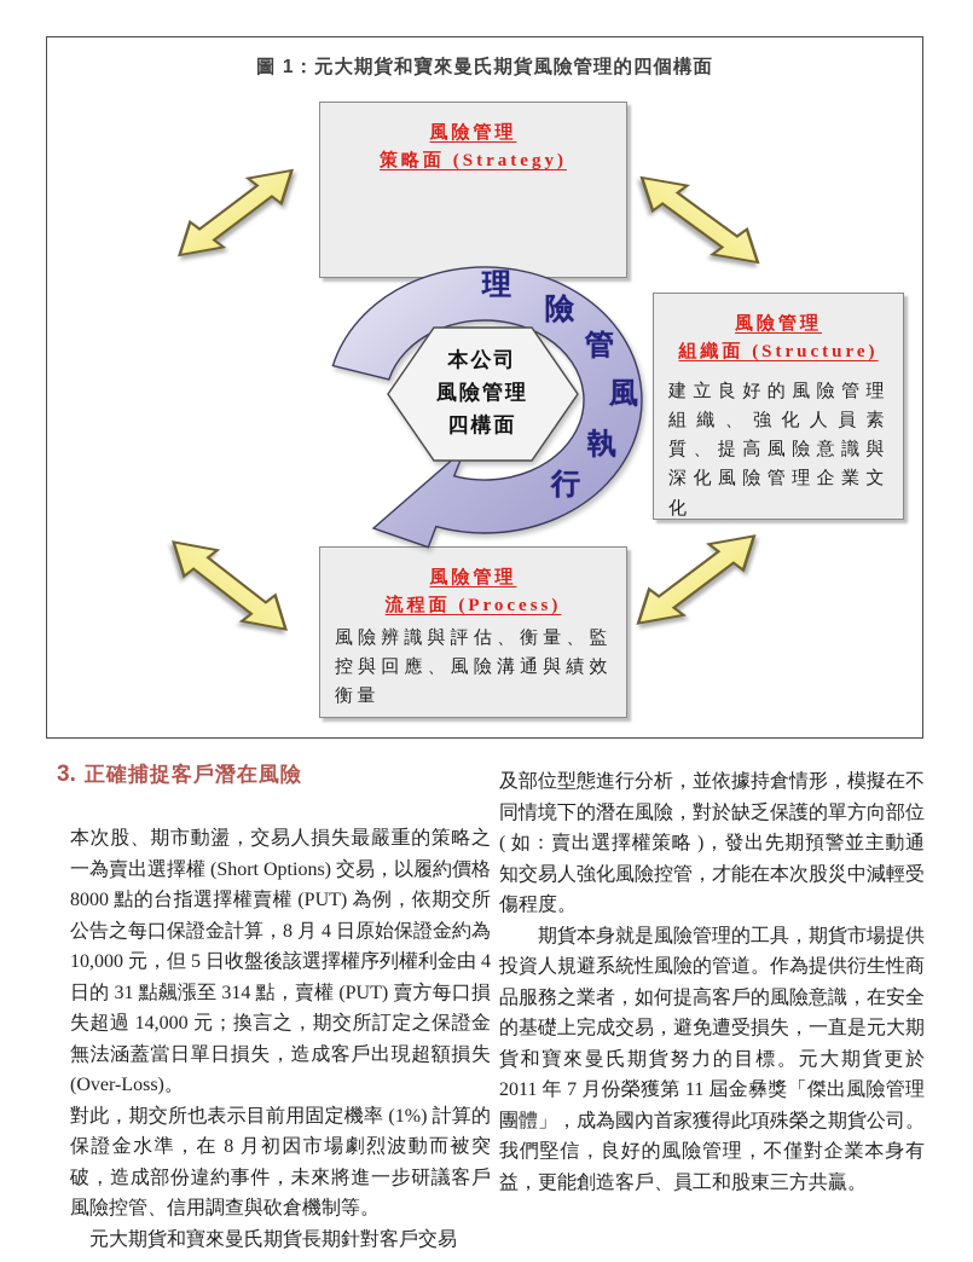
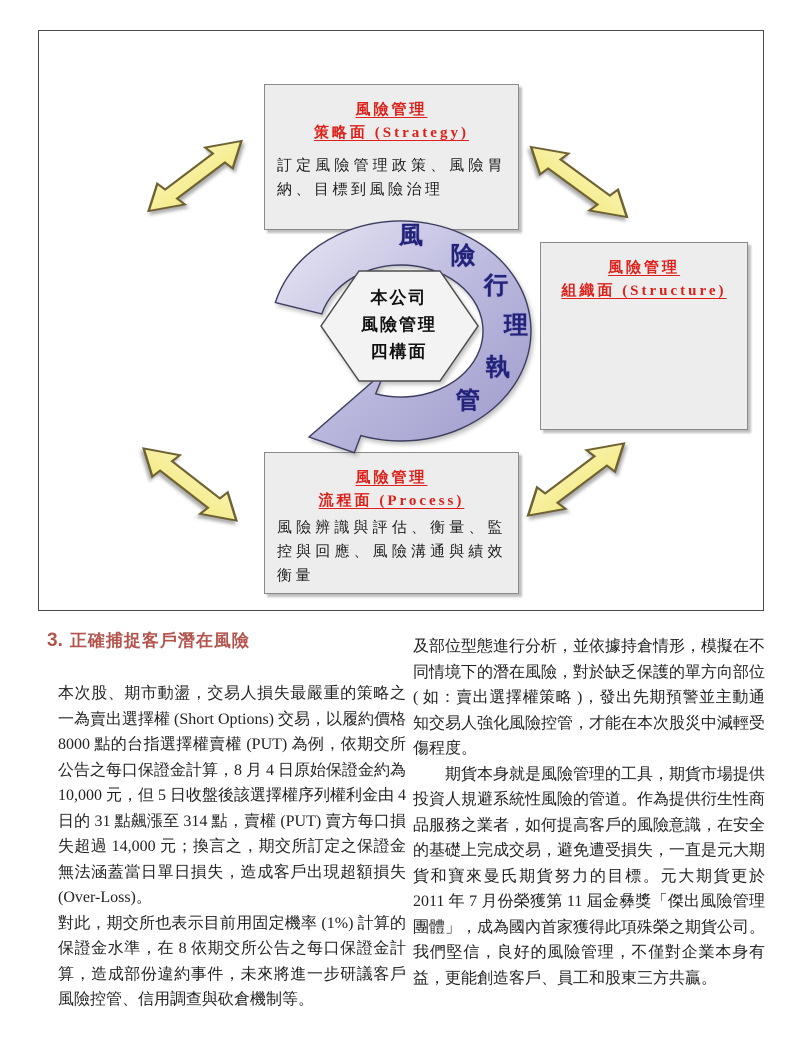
- 圖 1：元大期貨和寶來曼氏期貨風險管理的四個構面
  風險管理
  策略面 (Strategy)
+ 訂定風險管理政策、風險胃納、目標到風險治理
  風險管理
  組織面 (Structure)
- 建立良好的風險管理組織、強化人員素質、提高風險意識與深化風險管理企業文化
  風險管理
  流程面 (Process)
  風險辨識與評估、衡量、監控與回應、風險溝通與績效衡量
  本公司
  風險管理
  四構面
- 理
+ 風
  險
- 管
+ 行
- 風
+ 理
  執
- 行
+ 管
  3.
  正確捕捉客戶潛在風險
  本次股、期市動盪，交易人損失最嚴重的策略之一為賣出選擇權 (Short Options) 交易，以履約價格 8000 點的台指選擇權賣權 (PUT) 為例，依期交所公告之每口保證金計算，8 月 4 日原始保證金約為 10,000 元，但 5 日收盤後該選擇權序列權利金由 4 日的 31 點飆漲至 314 點，賣權 (PUT) 賣方每口損失超過 14,000 元；換言之，期交所訂定之保證金無法涵蓋當日單日損失，造成客戶出現超額損失 (Over-Loss)。
- 對此，期交所也表示目前用固定機率 (1%) 計算的保證金水準，在 8 月初因市場劇烈波動而被突破，造成部份違約事件，未來將進一步研議客戶風險控管、信用調查與砍倉機制等。
+ 對此，期交所也表示目前用固定機率 (1%) 計算的保證金水準，在 8 依期交所公告之每口保證金計算，造成部份違約事件，未來將進一步研議客戶風險控管、信用調查與砍倉機制等。
- 元大期貨和寶來曼氏期貨長期針對客戶交易
  及部位型態進行分析，並依據持倉情形，模擬在不同情境下的潛在風險，對於缺乏保護的單方向部位 ( 如：賣出選擇權策略 )，發出先期預警並主動通知交易人強化風險控管，才能在本次股災中減輕受傷程度。
  期貨本身就是風險管理的工具，期貨市場提供投資人規避系統性風險的管道。作為提供衍生性商品服務之業者，如何提高客戶的風險意識，在安全的基礎上完成交易，避免遭受損失，一直是元大期貨和寶來曼氏期貨努力的目標。元大期貨更於 2011 年 7 月份榮獲第 11 屆金彝獎「傑出風險管理團體」，成為國內首家獲得此項殊榮之期貨公司。我們堅信，良好的風險管理，不僅對企業本身有益，更能創造客戶、員工和股東三方共贏。
